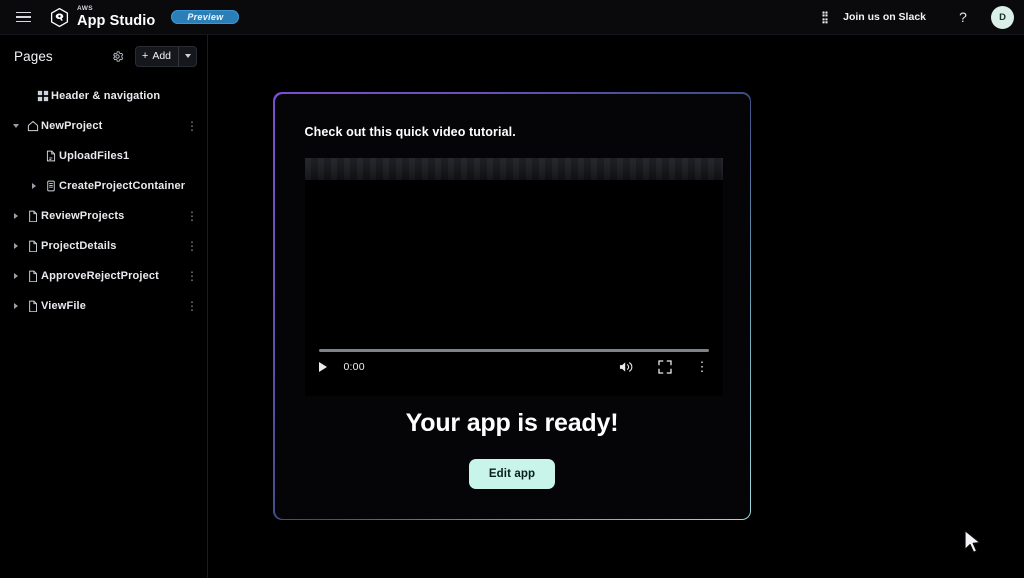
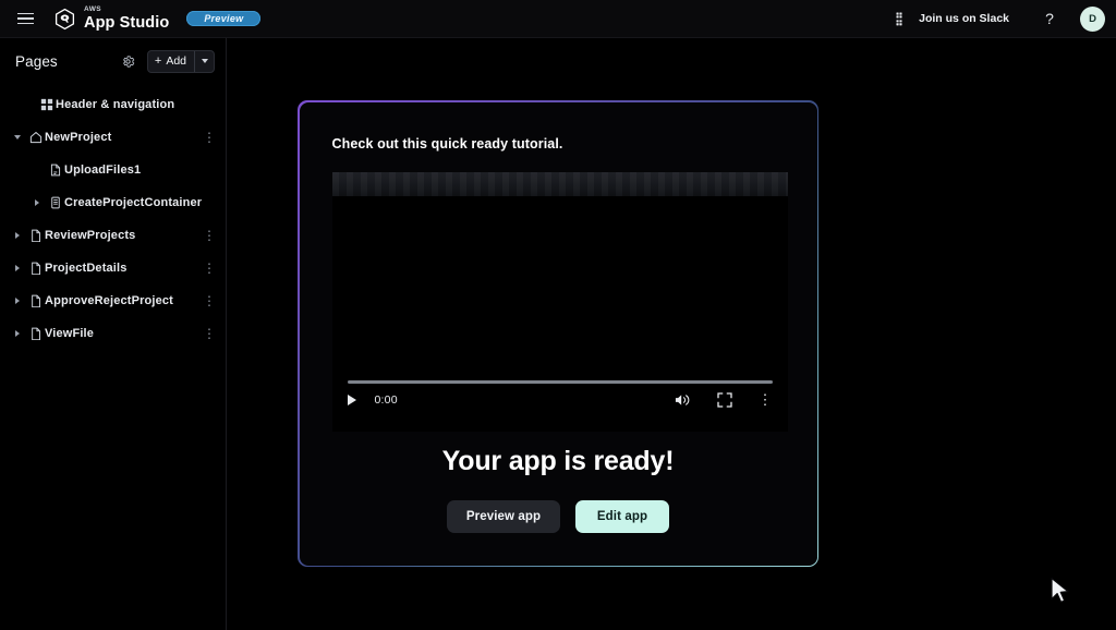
  App Studio
  Preview
  Join us on Slack
  ?
  D
  Pages
  +
  Add
  Header & navigation
  NewProject
  ⋮
  UploadFiles1
  CreateProjectContainer
  ReviewProjects
  ⋮
  ProjectDetails
  ⋮
  ApproveRejectProject
  ⋮
  ViewFile
  ⋮
- Check out this quick video tutorial.
+ Check out this quick ready tutorial.
  0:00
  ⋮
  Your app is ready!
+ Preview app
  Edit app
